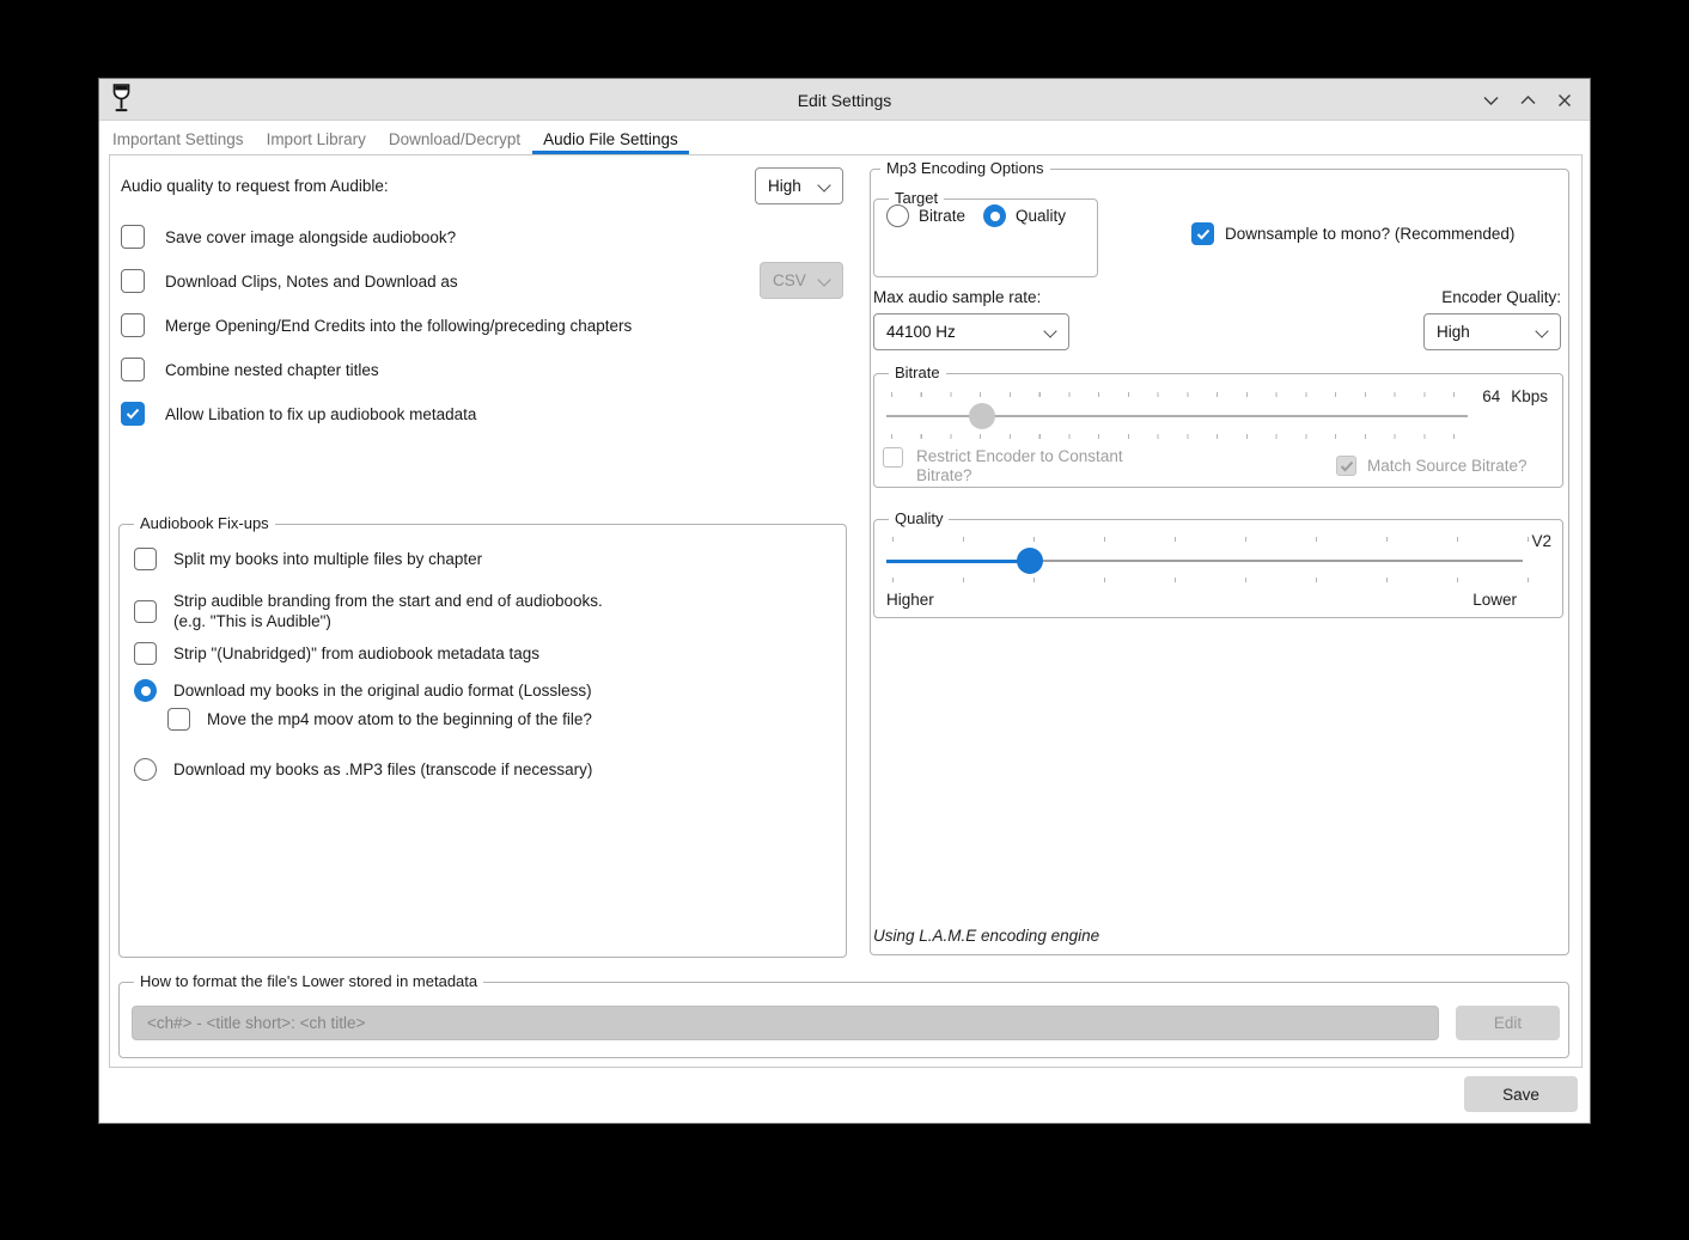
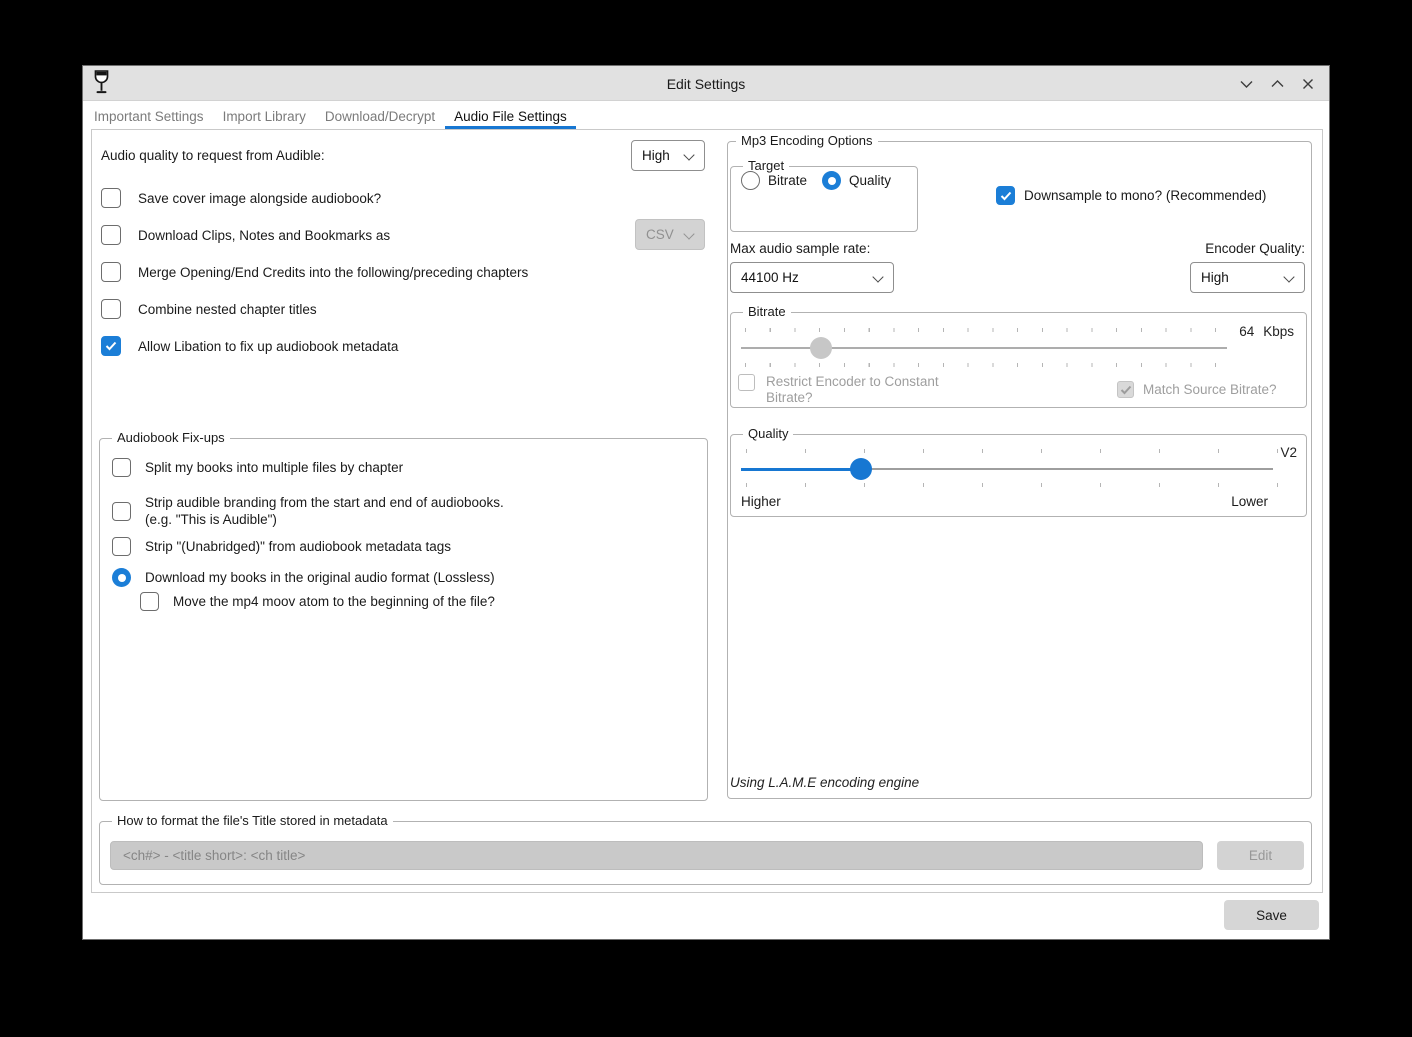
  Edit Settings
  Important Settings
  Import Library
  Download/Decrypt
  Audio File Settings
  Audio quality to request from Audible:
  High
  Save cover image alongside audiobook?
- Download Clips, Notes and Download as
+ Download Clips, Notes and Bookmarks as
  CSV
  Merge Opening/End Credits into the following/preceding chapters
  Combine nested chapter titles
  Allow Libation to fix up audiobook metadata
  Audiobook Fix-ups
  Split my books into multiple files by chapter
  Strip audible branding from the start and end of audiobooks.
  (e.g. "This is Audible")
  Strip "(Unabridged)" from audiobook metadata tags
  Download my books in the original audio format (Lossless)
  Move the mp4 moov atom to the beginning of the file?
- Download my books as .MP3 files (transcode if necessary)
  Mp3 Encoding Options
  Target
  Bitrate
  Quality
  Downsample to mono? (Recommended)
  Max audio sample rate:
  44100 Hz
  Encoder Quality:
  High
  Bitrate
  64 Kbps
  Restrict Encoder to Constant Bitrate?
  Match Source Bitrate?
  Quality
  V2
  Higher
  Lower
  Using L.A.M.E encoding engine
- How to format the file's Lower stored in metadata
+ How to format the file's Title stored in metadata
  <ch#> - <title short>: <ch title>
  Edit
  Save
